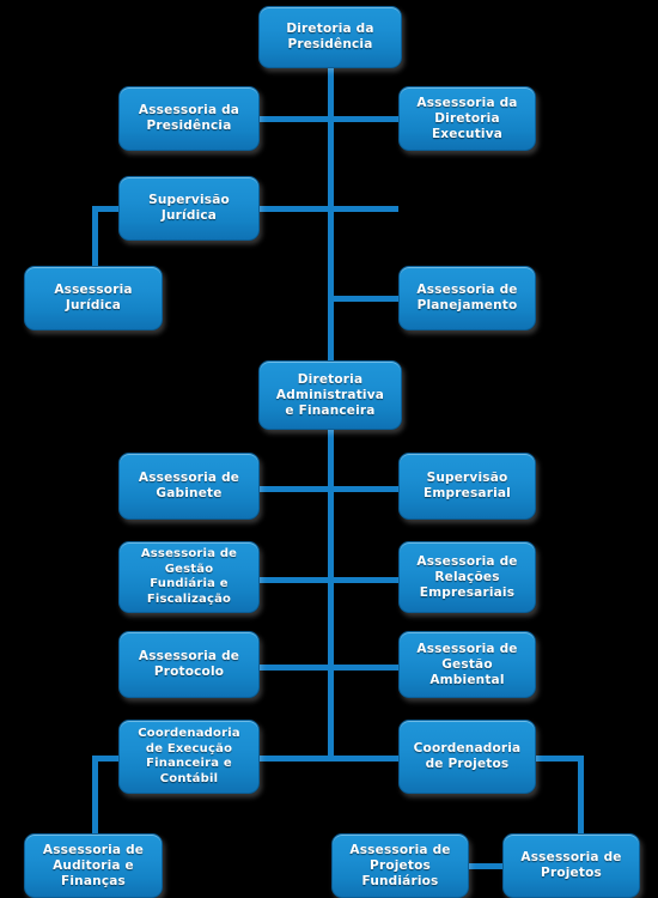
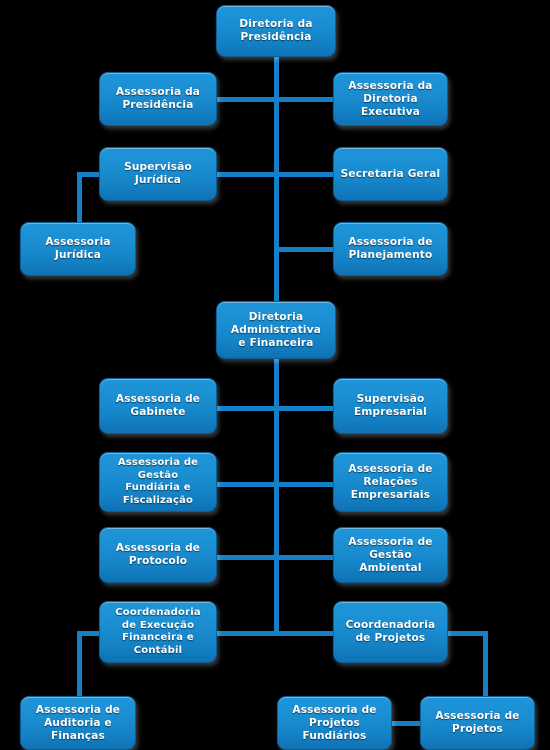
  Diretoria da
  Presidência
  Assessoria da
  Presidência
  Assessoria da
  Diretoria
  Executiva
  Supervisão
  Jurídica
+ Secretaria Geral
  Assessoria
  Jurídica
  Assessoria de
  Planejamento
  Diretoria
  Administrativa
  e Financeira
  Assessoria de
  Gabinete
  Supervisão
  Empresarial
  Assessoria de
  Gestão
  Fundiária e
  Fiscalização
  Assessoria de
  Relações
  Empresariais
  Assessoria de
  Protocolo
  Assessoria de
  Gestão
  Ambiental
  Coordenadoria
  de Execução
  Financeira e
  Contábil
  Coordenadoria
  de Projetos
  Assessoria de
  Auditoria e
  Finanças
  Assessoria de
  Projetos
  Fundiários
  Assessoria de
  Projetos
